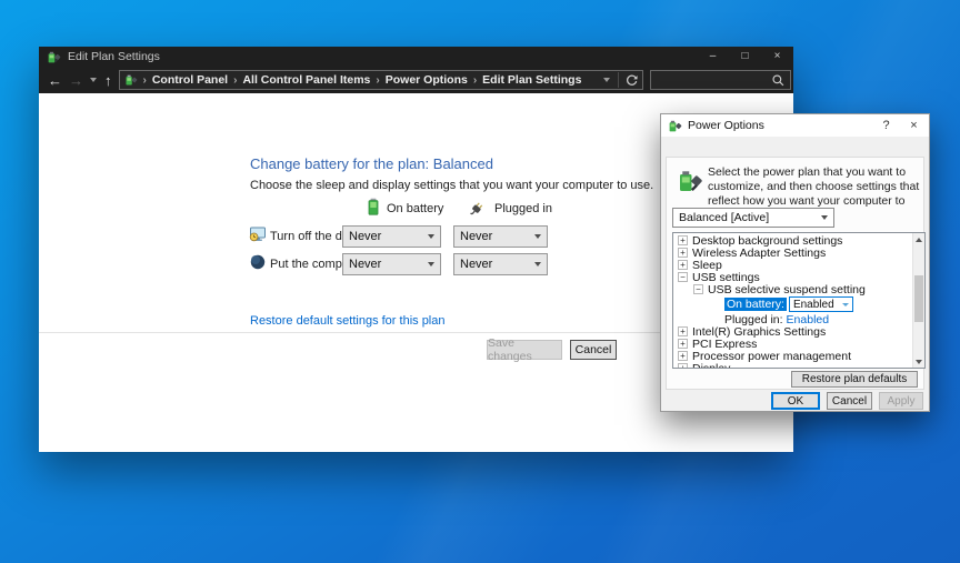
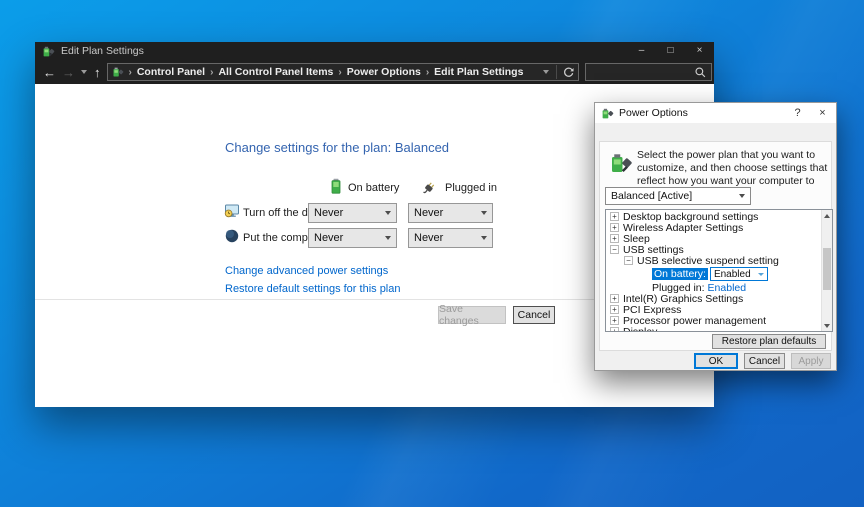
  Edit Plan Settings
  –
  □
  ×
  ←
  →
  ↑
  ›
  Control Panel
  ›
  All Control Panel Items
  ›
  Power Options
  ›
  Edit Plan Settings
- Change battery for the plan: Balanced
+ Change settings for the plan: Balanced
- Choose the sleep and display settings that you want your computer to use.
  On battery
  Plugged in
  Never
  Never
  Never
  Never
+ Change advanced power settings
  Restore default settings for this plan
  Save changes
  Cancel
  Power Options
  ?
  ×
  Select the power plan that you want to customize, and then choose settings that reflect how you want your computer to
  Balanced [Active]
  +
  Desktop background settings
  +
  Wireless Adapter Settings
  +
  Sleep
  −
  USB settings
  −
  USB selective suspend setting
  On battery:
  Enabled
  Plugged in:
  Enabled
  +
  Intel(R) Graphics Settings
  +
  PCI Express
  +
  Processor power management
  Restore plan defaults
  OK
  Cancel
  Apply
